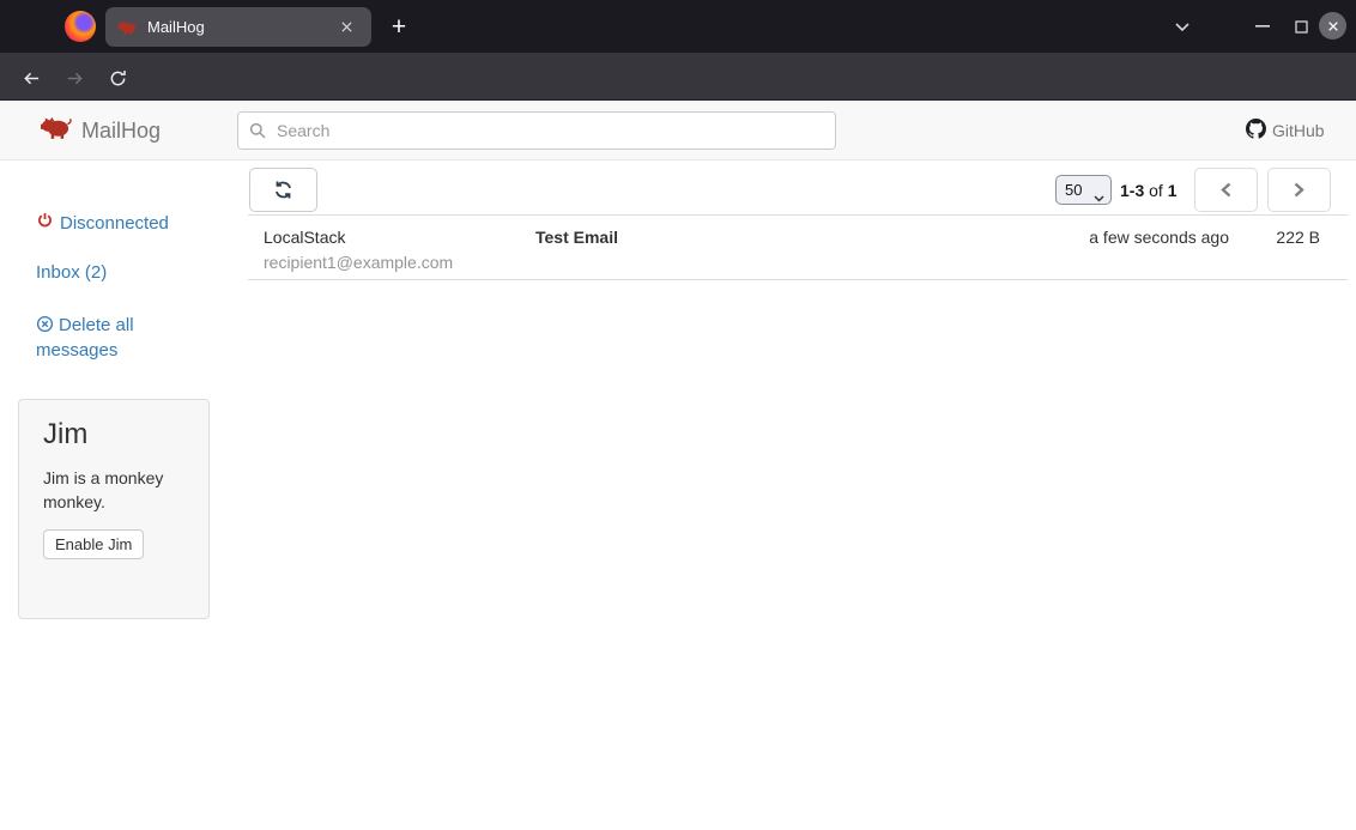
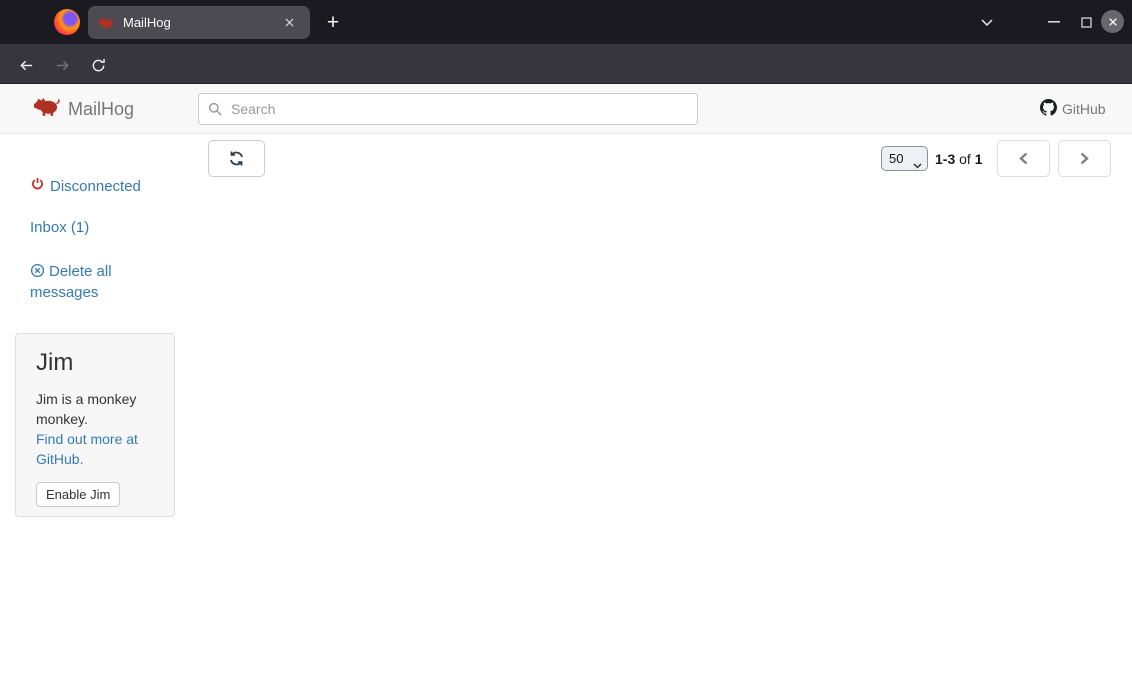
  MailHog
  +
  MailHog
  Search
  GitHub
  Disconnected
- Inbox (2)
+ Inbox (1)
  Delete all messages
  Jim
  Jim is a monkey monkey.
+ Find out more at GitHub.
  Enable Jim
  50
  1-3 of 1
- LocalStack
- recipient1@example.com
- Test Email
- a few seconds ago
- 222 B
